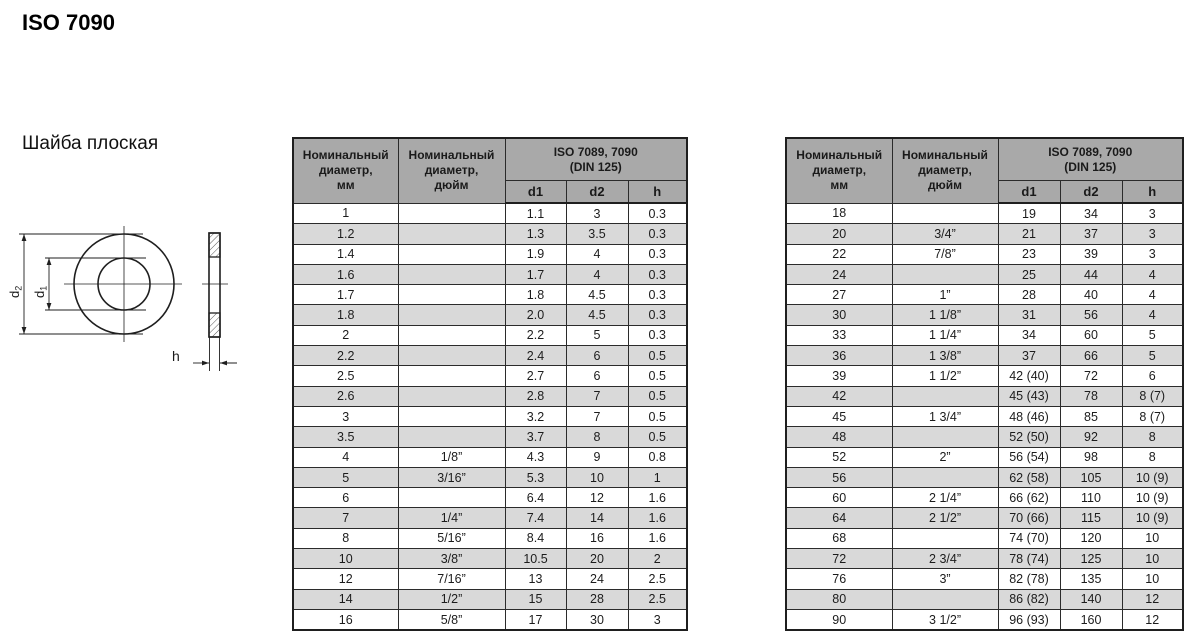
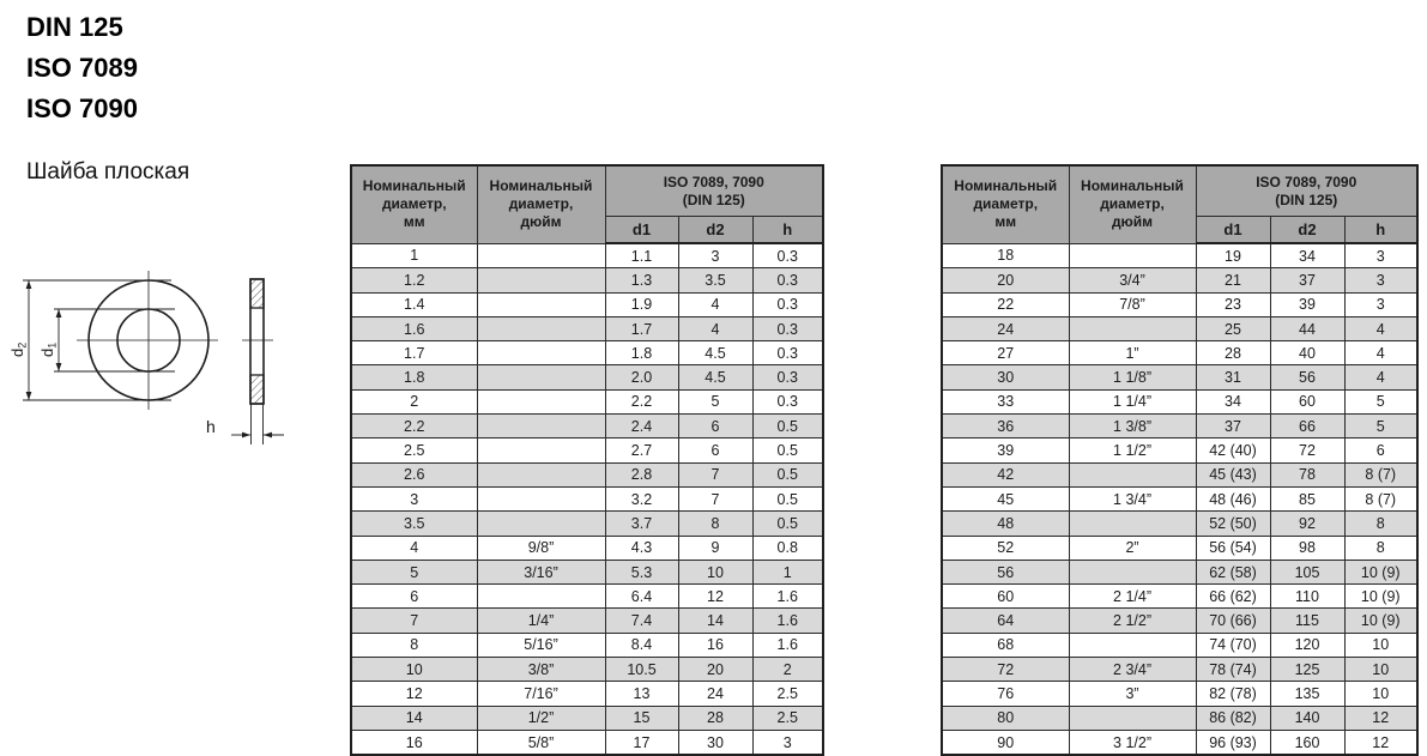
+ DIN 125
+ ISO 7089
  ISO 7090
  Шайба плоская
  h
  Номинальный диаметр, мм	Номинальный диаметр, дюйм	ISO 7089, 7090 (DIN 125)
  d1	d2	h
  1		1.1	3	0.3
  1.2		1.3	3.5	0.3
  1.4		1.9	4	0.3
  1.6		1.7	4	0.3
  1.7		1.8	4.5	0.3
  1.8		2.0	4.5	0.3
  2		2.2	5	0.3
  2.2		2.4	6	0.5
  2.5		2.7	6	0.5
  2.6		2.8	7	0.5
  3		3.2	7	0.5
  3.5		3.7	8	0.5
- 4	1/8”	4.3	9	0.8
+ 4	9/8”	4.3	9	0.8
  5	3/16”	5.3	10	1
  6		6.4	12	1.6
  7	1/4”	7.4	14	1.6
  8	5/16”	8.4	16	1.6
  10	3/8”	10.5	20	2
  12	7/16”	13	24	2.5
  14	1/2”	15	28	2.5
  16	5/8”	17	30	3
  Номинальный диаметр, мм	Номинальный диаметр, дюйм	ISO 7089, 7090 (DIN 125)
  d1	d2	h
  18		19	34	3
  20	3/4”	21	37	3
  22	7/8”	23	39	3
  24		25	44	4
  27	1”	28	40	4
  30	1 1/8”	31	56	4
  33	1 1/4”	34	60	5
  36	1 3/8”	37	66	5
  39	1 1/2”	42 (40)	72	6
  42		45 (43)	78	8 (7)
  45	1 3/4”	48 (46)	85	8 (7)
  48		52 (50)	92	8
  52	2”	56 (54)	98	8
  56		62 (58)	105	10 (9)
  60	2 1/4”	66 (62)	110	10 (9)
  64	2 1/2”	70 (66)	115	10 (9)
  68		74 (70)	120	10
  72	2 3/4”	78 (74)	125	10
  76	3”	82 (78)	135	10
  80		86 (82)	140	12
  90	3 1/2”	96 (93)	160	12
